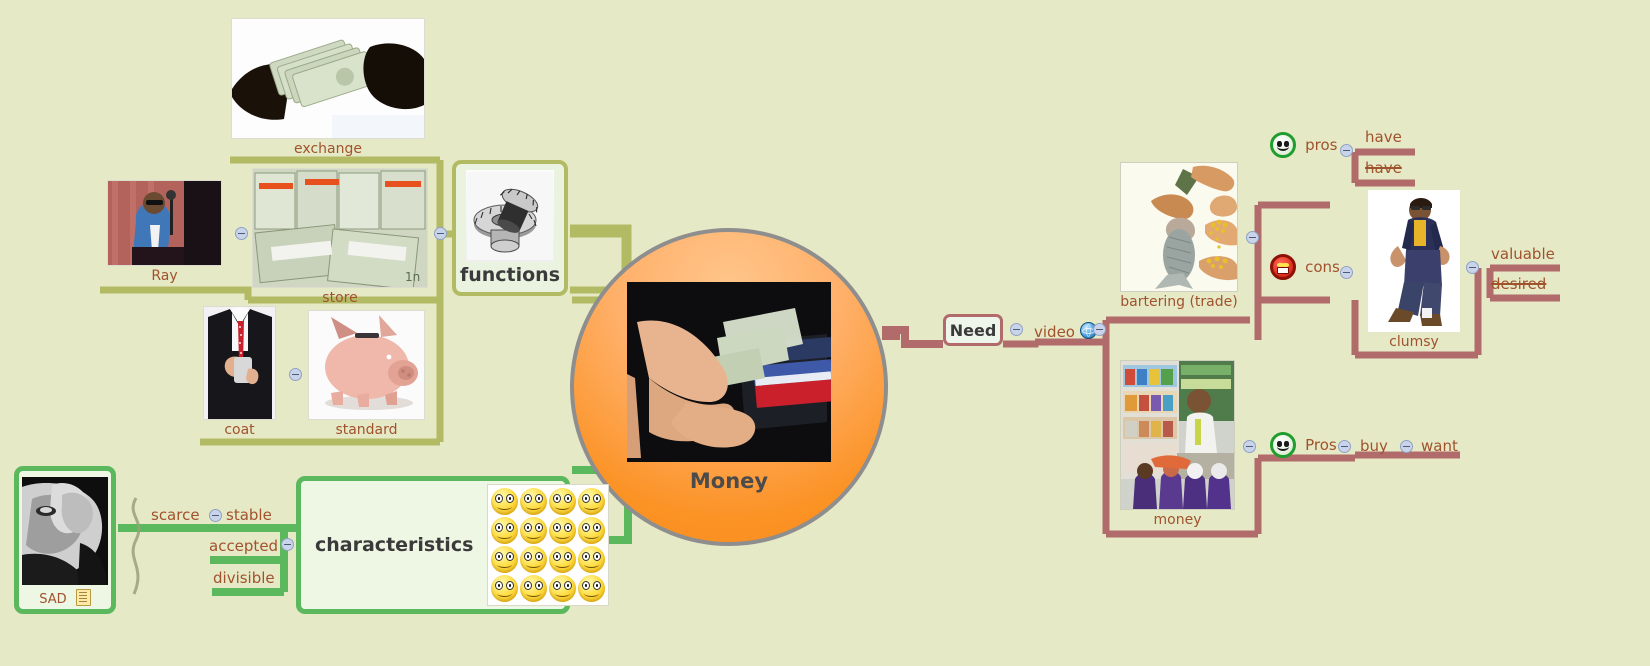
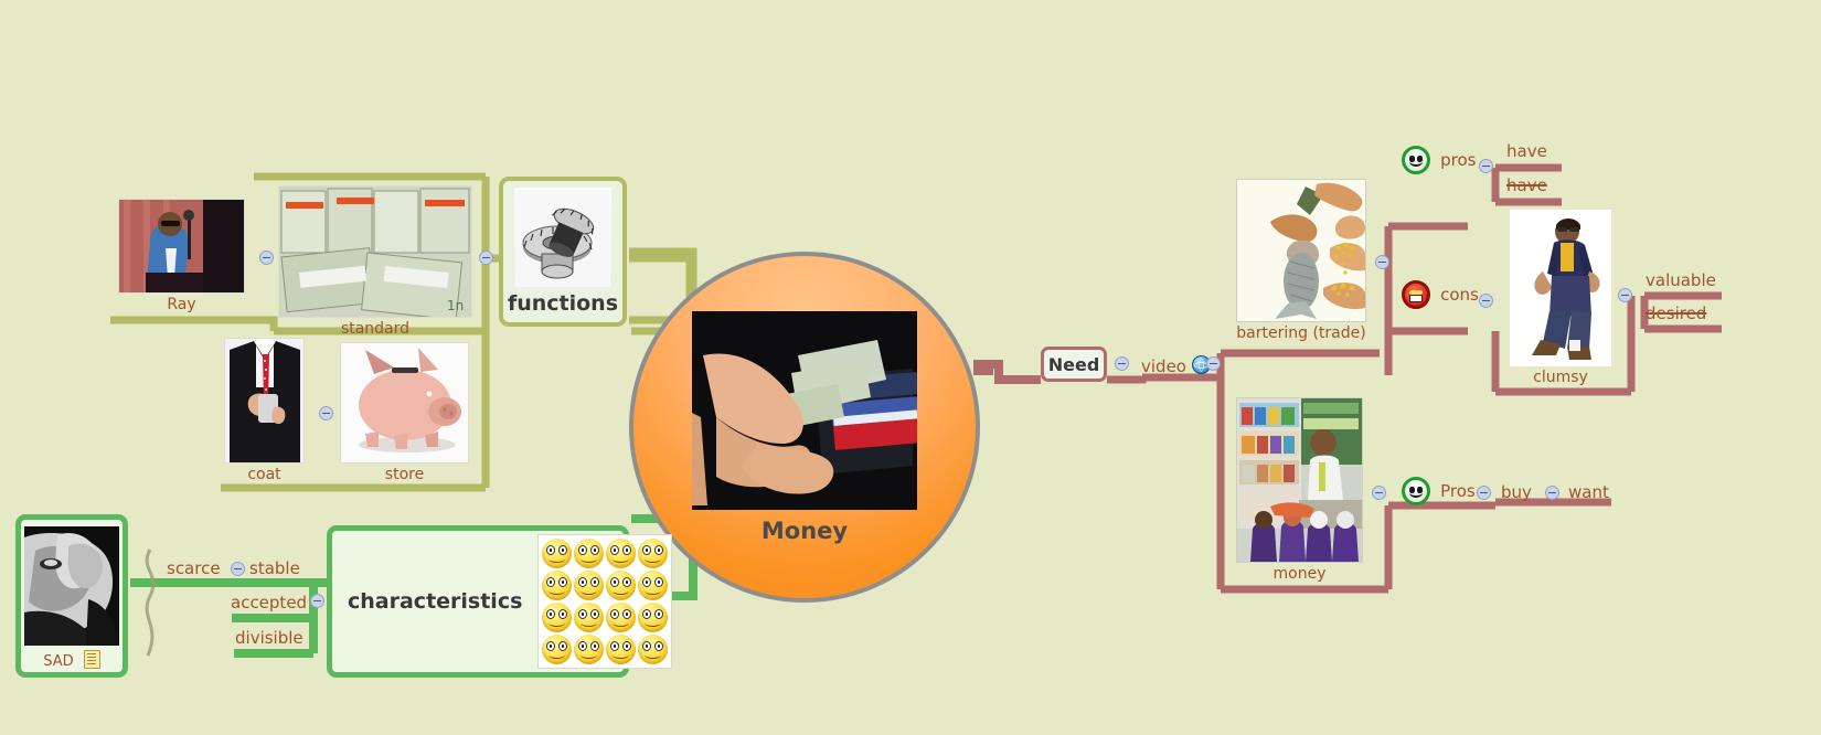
  Money
- exchange
  1n
- store
+ standard
  Ray
  coat
- standard
+ store
  functions
  characteristics
  SAD
  scarce
  stable
  accepted
  divisible
  Need
  video
  bartering (trade)
  money
  pros
  cons
  have
  have
  clumsy
  valuable
  desired
  Pros
  buy
  want
